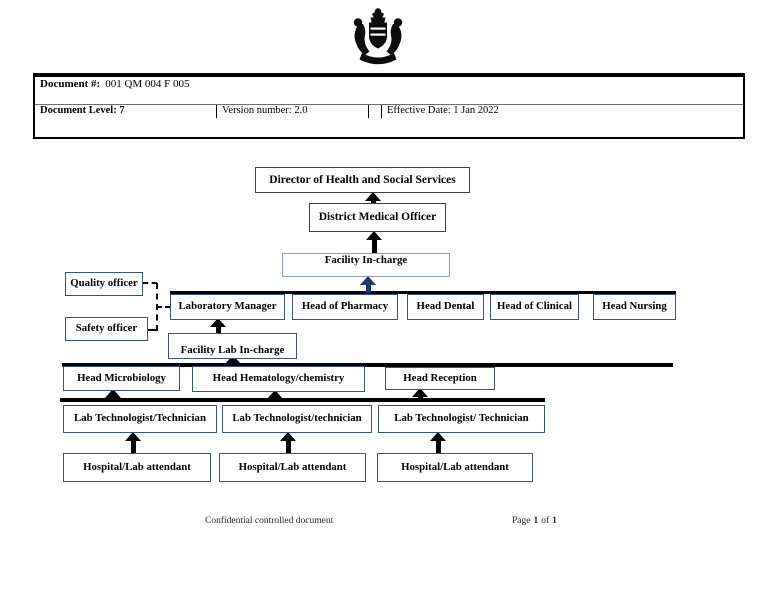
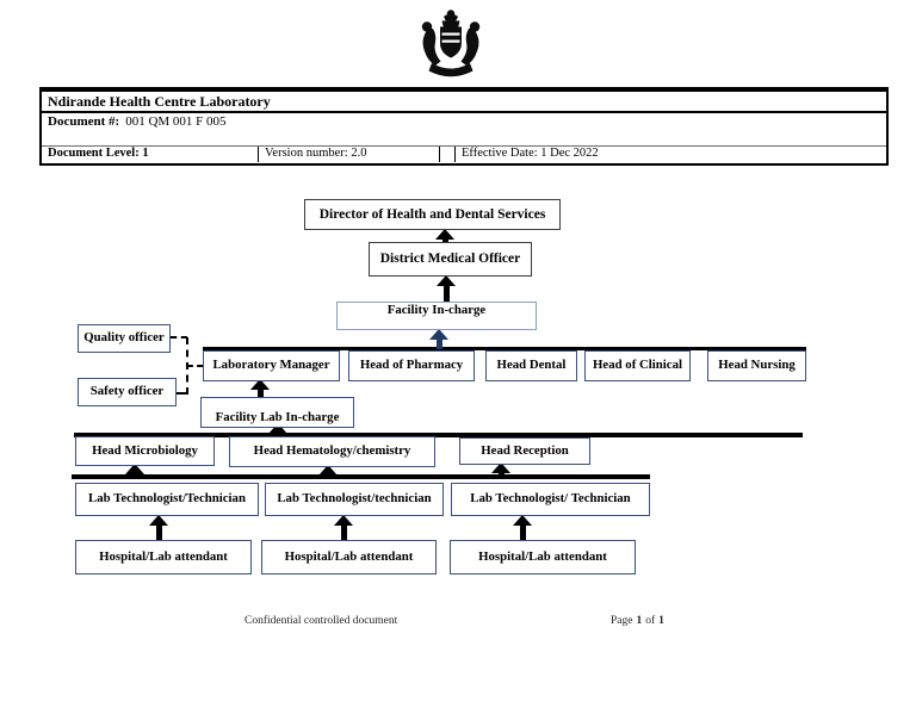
+ Ndirande Health Centre Laboratory
- Document #: 001 QM 004 F 005
+ Document #: 001 QM 001 F 005
- Document Level: 7
+ Document Level: 1
  Version number: 2.0
- Effective Date: 1 Jan 2022
+ Effective Date: 1 Dec 2022
- Director of Health and Social Services
+ Director of Health and Dental Services
  District Medical Officer
  Facility In-charge
  Quality officer
  Safety officer
  Laboratory Manager
  Head of Pharmacy
  Head Dental
  Head of Clinical
  Head Nursing
  Facility Lab In-charge
  Head Microbiology
  Head Hematology/chemistry
  Head Reception
  Lab Technologist/Technician
  Lab Technologist/technician
  Lab Technologist/ Technician
  Hospital/Lab attendant
  Hospital/Lab attendant
  Hospital/Lab attendant
  Confidential controlled document
  Page 1 of 1
